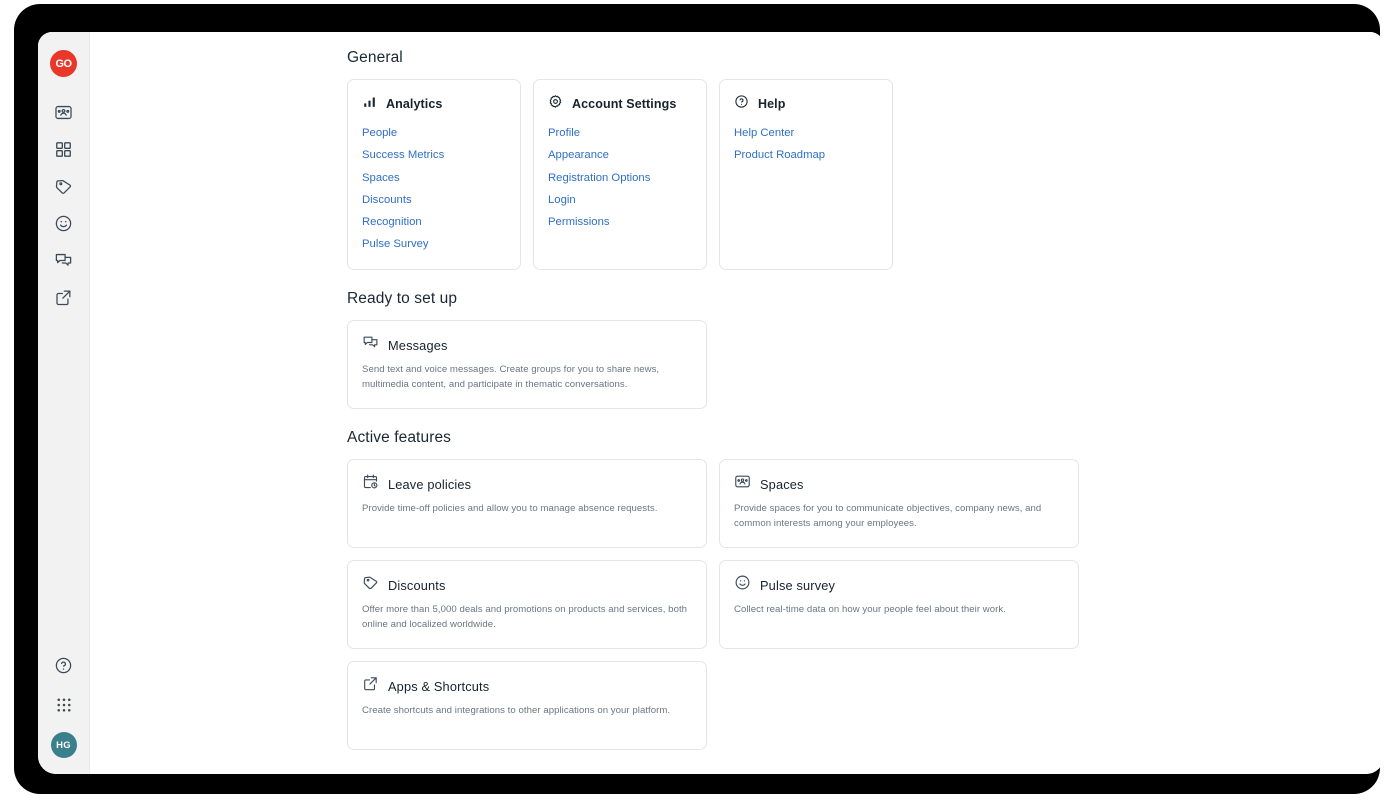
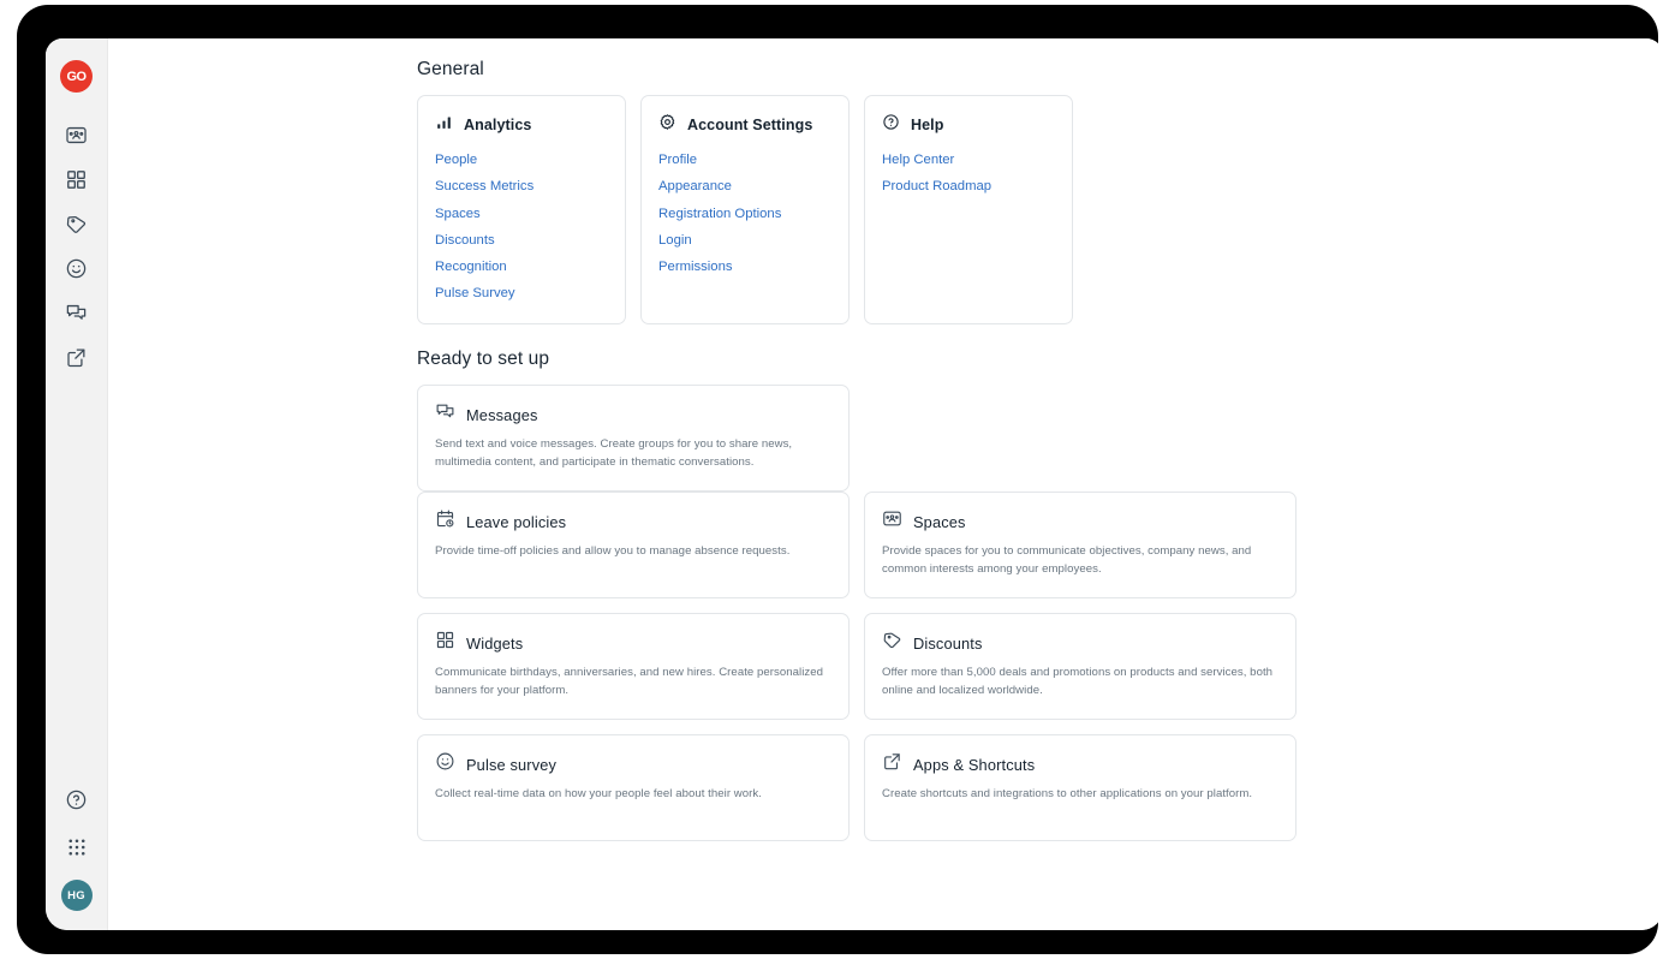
  GO
  HG
  General
  Analytics
  People
  Success Metrics
  Spaces
  Discounts
  Recognition
  Pulse Survey
  Account Settings
  Profile
  Appearance
  Registration Options
  Login
  Permissions
  Help
  Help Center
  Product Roadmap
  Ready to set up
  Messages
  Send text and voice messages. Create groups for you to share news, multimedia content, and participate in thematic conversations.
- Active features
  Leave policies
  Provide time-off policies and allow you to manage absence requests.
  Spaces
  Provide spaces for you to communicate objectives, company news, and common interests among your employees.
+ Widgets
+ Communicate birthdays, anniversaries, and new hires. Create personalized banners for your platform.
  Discounts
  Offer more than 5,000 deals and promotions on products and services, both online and localized worldwide.
  Pulse survey
  Collect real-time data on how your people feel about their work.
  Apps & Shortcuts
  Create shortcuts and integrations to other applications on your platform.
